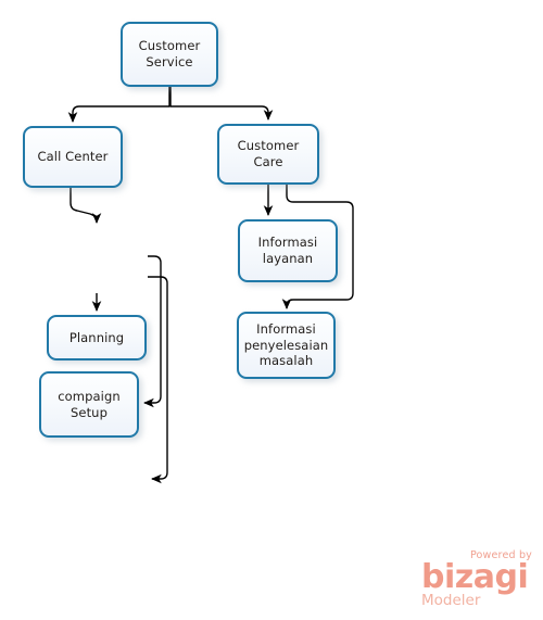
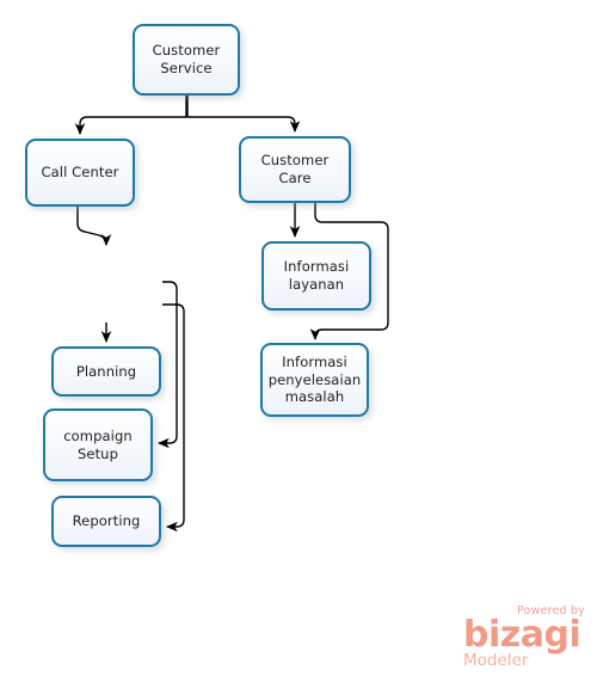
  Customer
  Service
  Call Center
  Customer Care
  Planning
  compaign
  Setup
+ Reporting
  Informasi
  layanan
  Informasi
  penyelesaian
  masalah
  Powered by
  bizagi
  Modeler
